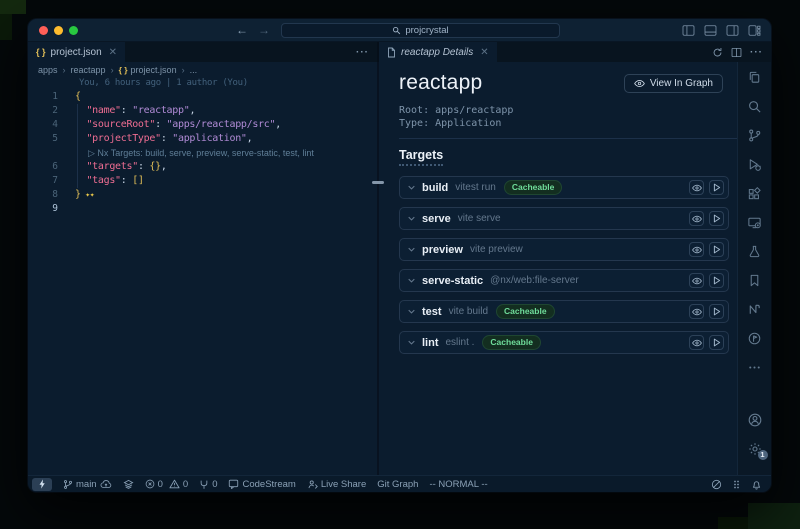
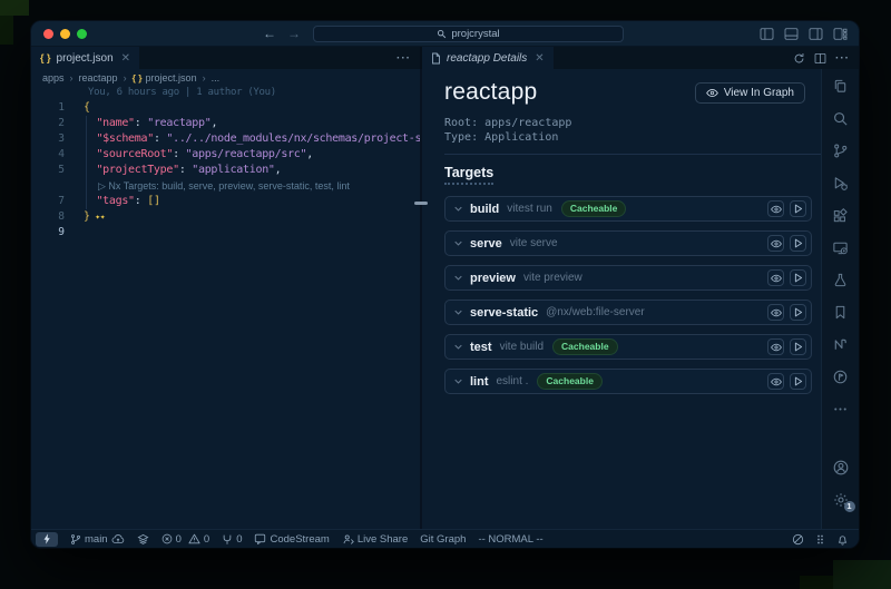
  ←
  →
  projcrystal
  { }
  project.json
  ✕
  ···
  reactapp Details
  ✕
  ···
  apps
  ›
  reactapp
  ›
  { }
  project.json
  ›
  ...
  You, 6 hours ago | 1 author (You)
  1
  {
  2
  "name": "reactapp",
+ 3
+ "$schema": "../../node_modules/nx/schemas/project-s
  4
  "sourceRoot": "apps/reactapp/src",
  5
  "projectType": "application",
  ▷ Nx Targets: build, serve, preview, serve-static, test, lint
- 6
- "targets": {},
  7
  "tags": []
  8
  } ✦✦
  9
  reactapp
  View In Graph
  Root: apps/reactapp
  Type: Application
  Targets
  build
  vitest run
  Cacheable
  serve
  vite serve
  preview
  vite preview
  serve-static
  @nx/web:file-server
  test
  vite build
  Cacheable
  lint
  eslint .
  Cacheable
  1
  main
  0
  0
  0
  CodeStream
  Live Share
  Git Graph
  -- NORMAL --
